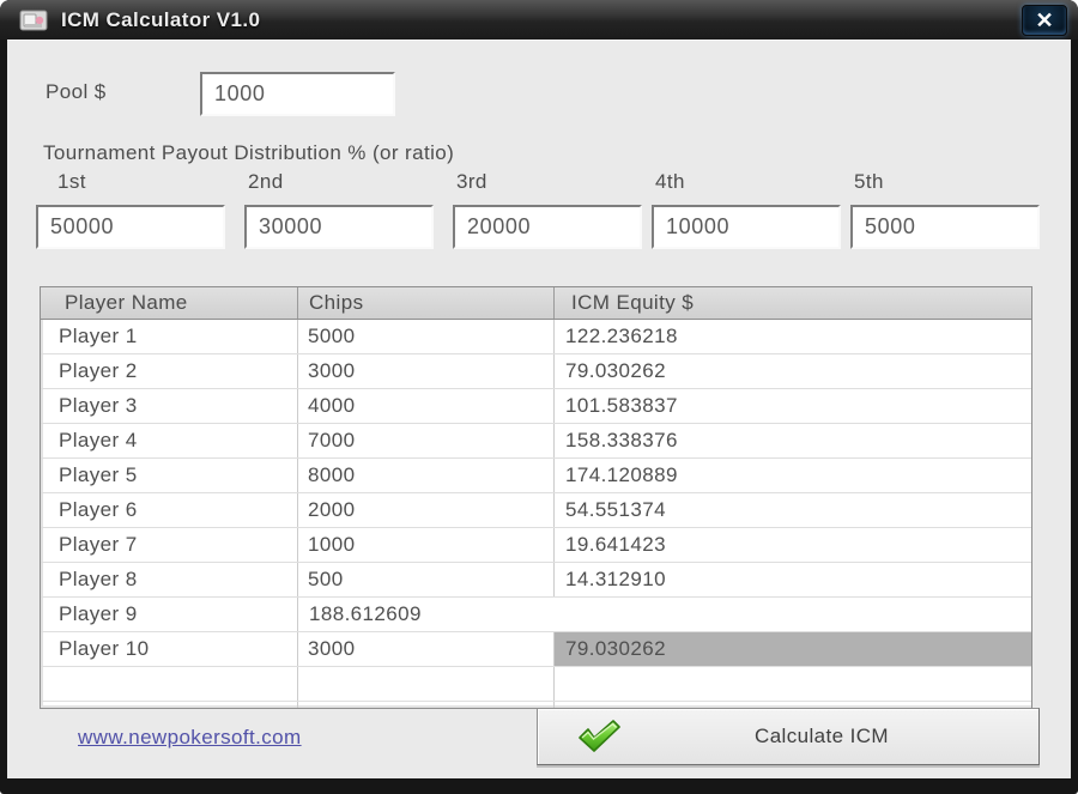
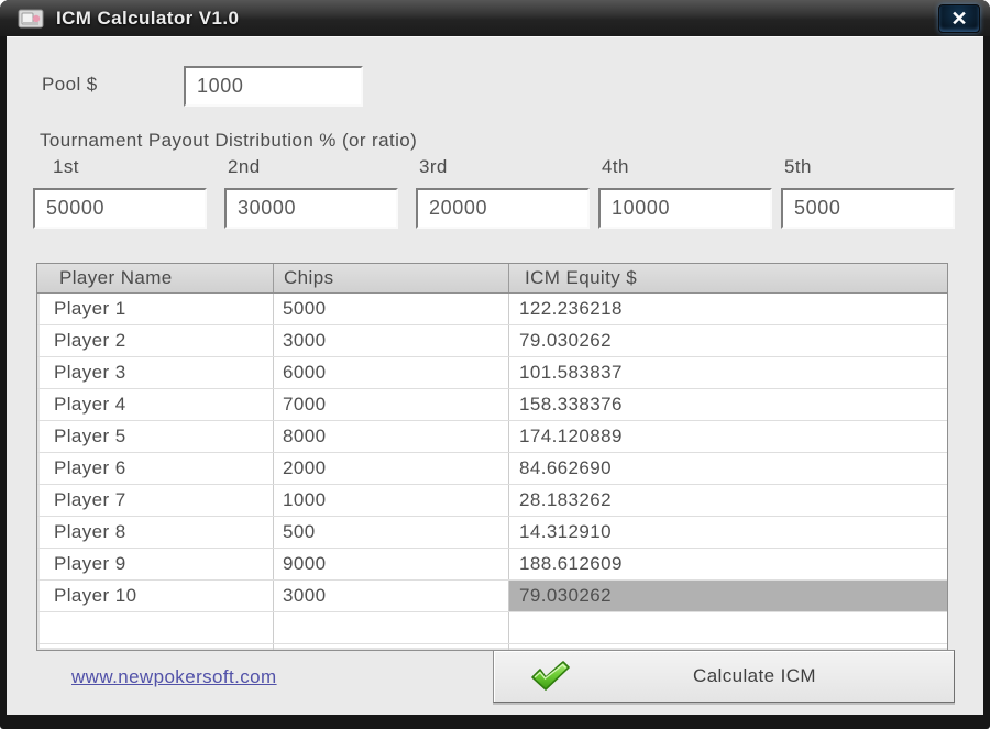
  ICM Calculator V1.0
  ✕
  Pool $
  1000
  Tournament Payout Distribution % (or ratio)
  1st
  50000
  2nd
  30000
  3rd
  20000
  4th
  10000
  5th
  5000
  Player Name
  Chips
  ICM Equity $
  Player 1
  5000
  122.236218
  Player 2
  3000
  79.030262
  Player 3
- 4000
+ 6000
  101.583837
  Player 4
  7000
  158.338376
  Player 5
  8000
  174.120889
  Player 6
  2000
- 54.551374
+ 84.662690
  Player 7
  1000
- 19.641423
+ 28.183262
  Player 8
  500
  14.312910
  Player 9
+ 9000
  188.612609
  Player 10
  3000
  79.030262
  www.newpokersoft.com
  Calculate ICM
